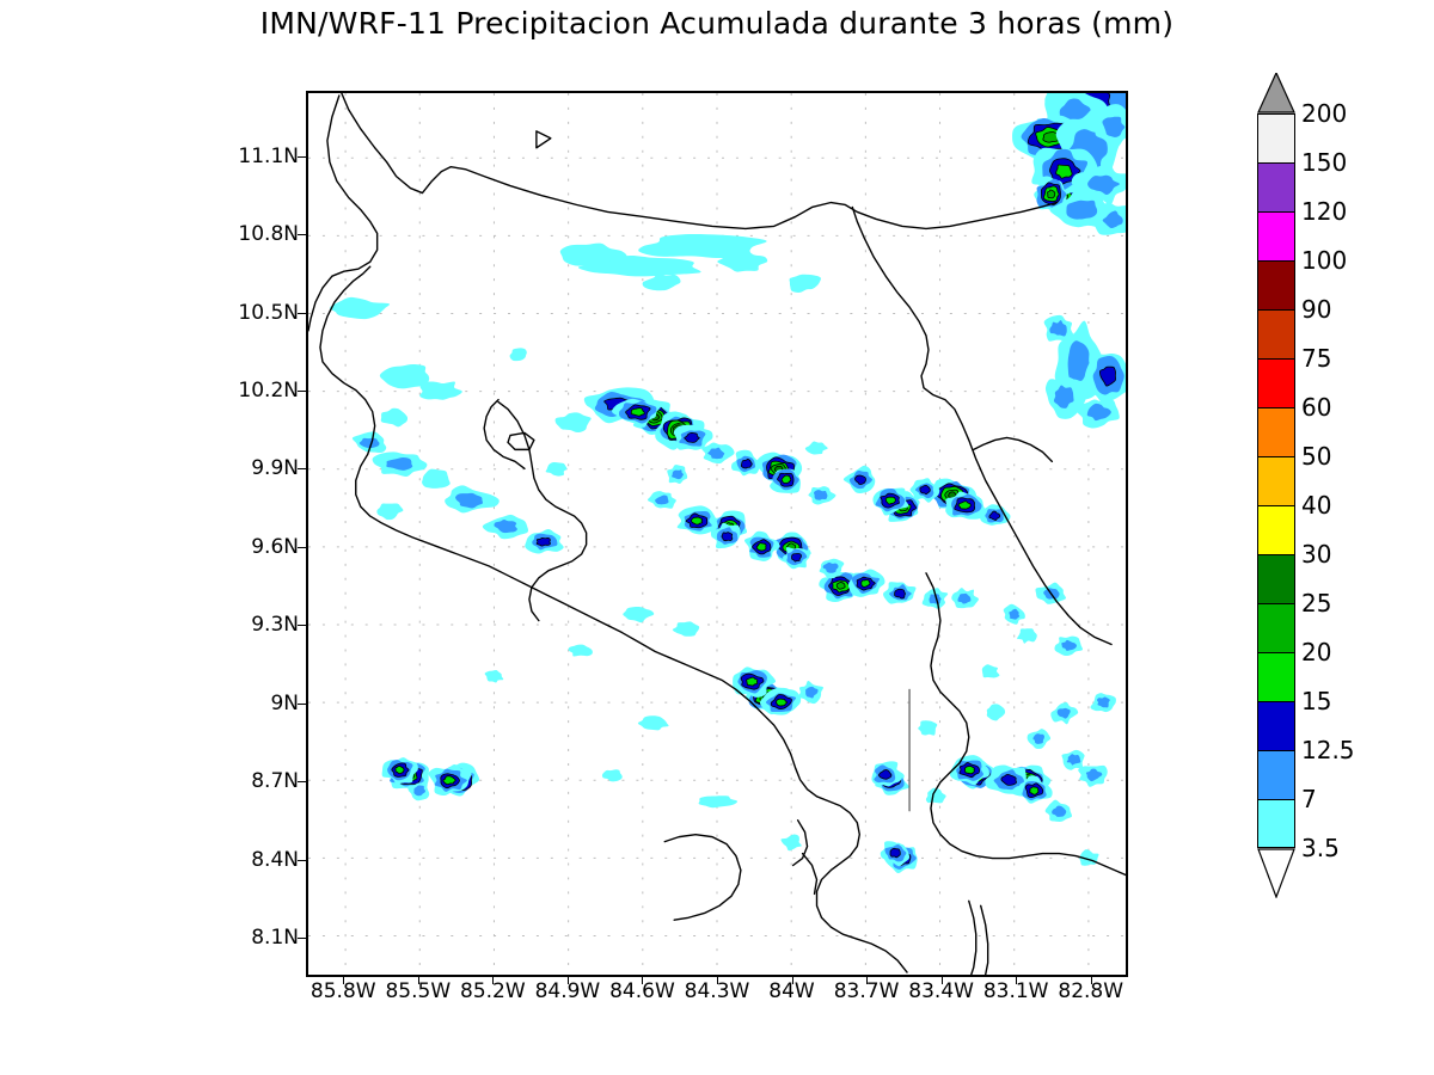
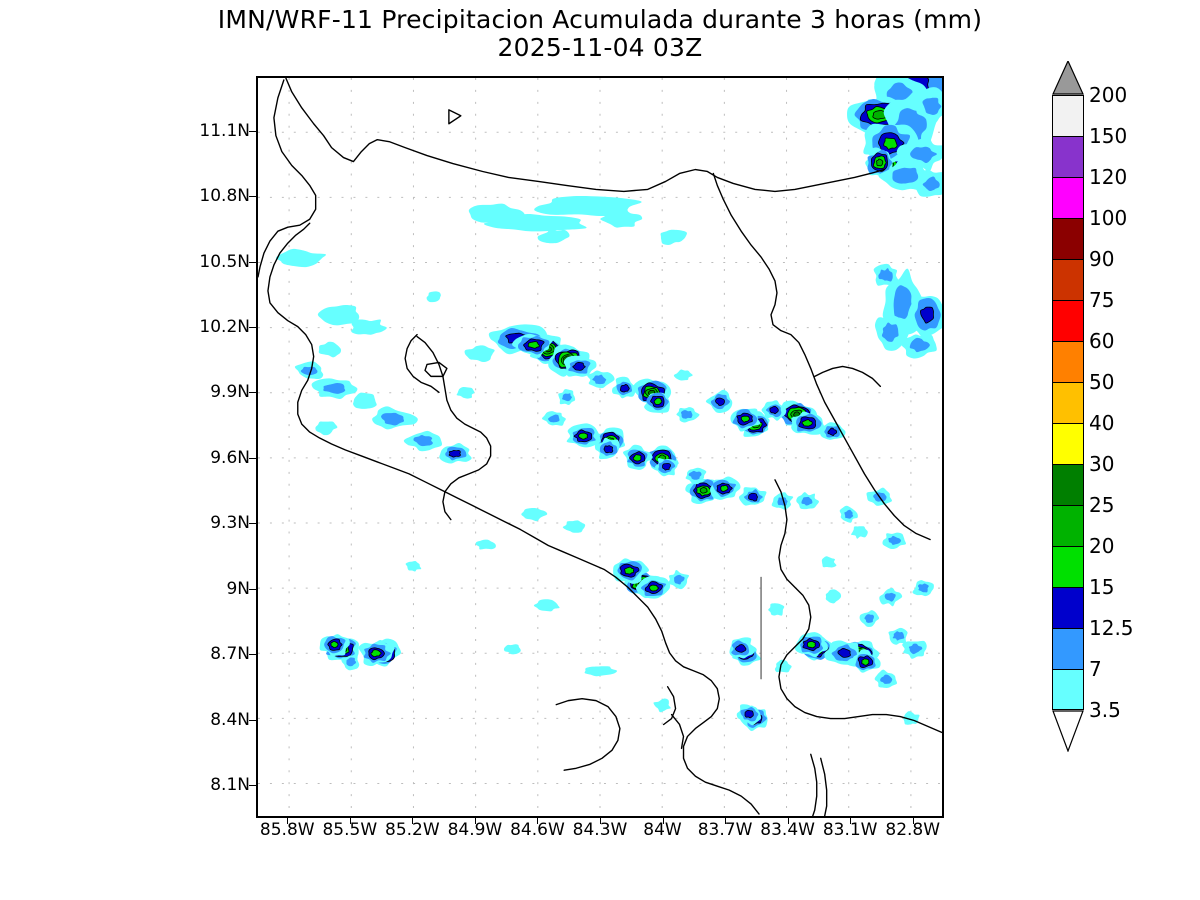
  IMN/WRF-11 Precipitacion Acumulada durante 3 horas (mm)
+ 2025-11-04 03Z
  11.1N
  10.8N
  10.5N
  10.2N
  9.9N
  9.6N
  9.3N
  9N
  8.7N
  8.4N
  8.1N
  85.8W
  85.5W
  85.2W
  84.9W
  84.6W
  84.3W
  84W
  83.7W
  83.4W
  83.1W
  82.8W
  200
  150
  120
  100
  90
  75
  60
  50
  40
  30
  25
  20
  15
  12.5
  7
  3.5
